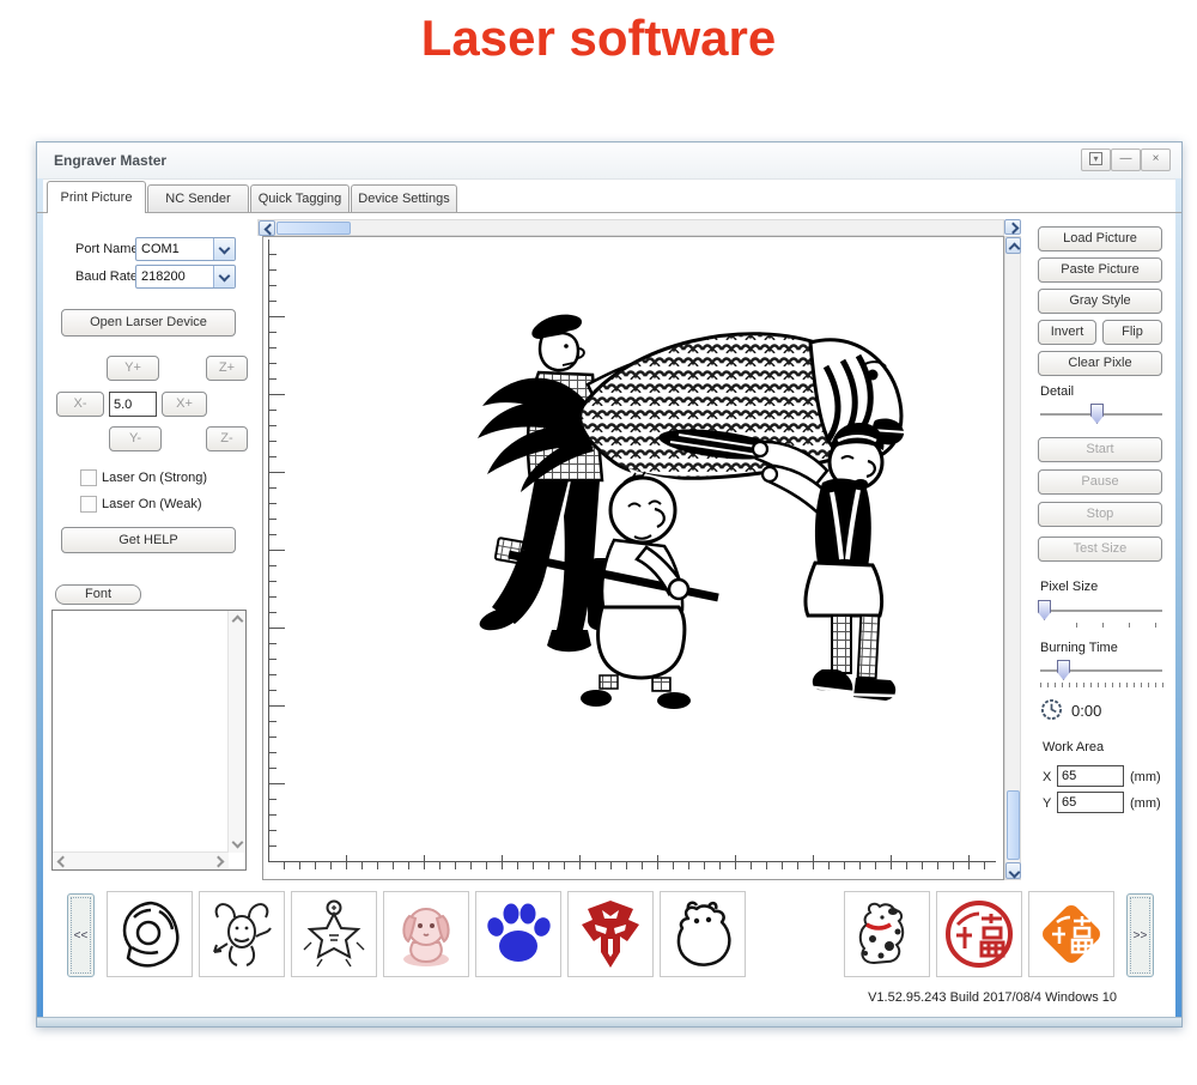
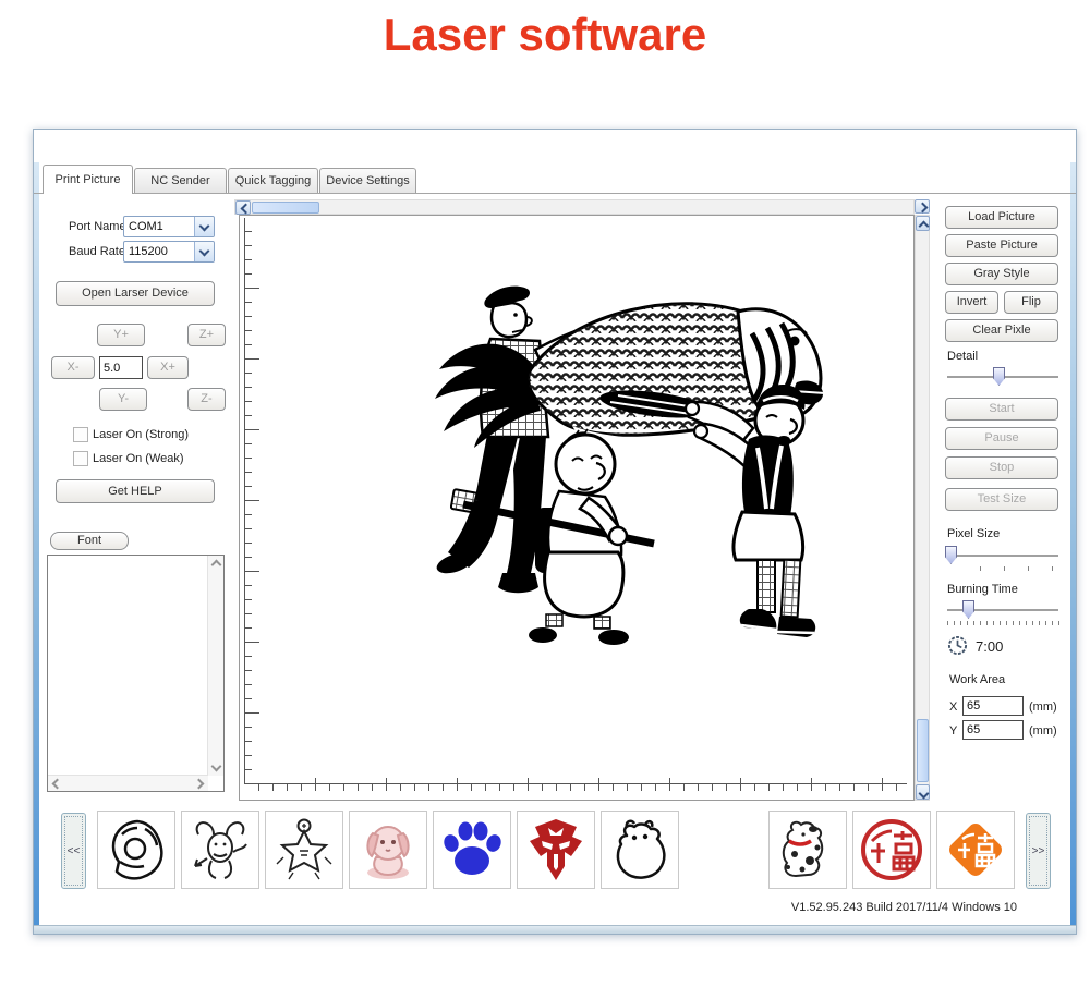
  Laser software
- Engraver Master
- ▾
- —
- ×
  Print Picture
  NC Sender
  Quick Tagging
  Device Settings
  Port Nam
  COM1
  Baud Rate
- 218200
+ 115200
  Open Larser Device
  Y+
  Z+
  X-
  5.0
  X+
  Y-
  Z-
  Laser On (Strong)
  Laser On (Weak)
  Get HELP
  Font
  Load Picture
  Paste Picture
  Gray Style
  Invert
  Flip
  Clear Pixle
  Detail
  Start
  Pause
  Stop
  Test Size
  Pixel Size
  Burning Time
- 0:00
+ 7:00
  Work Area
  X
  65
  (mm)
  Y
  65
  (mm)
  <<
  >>
- V1.52.95.243 Build 2017/08/4 Windows 10
+ V1.52.95.243 Build 2017/11/4 Windows 10
